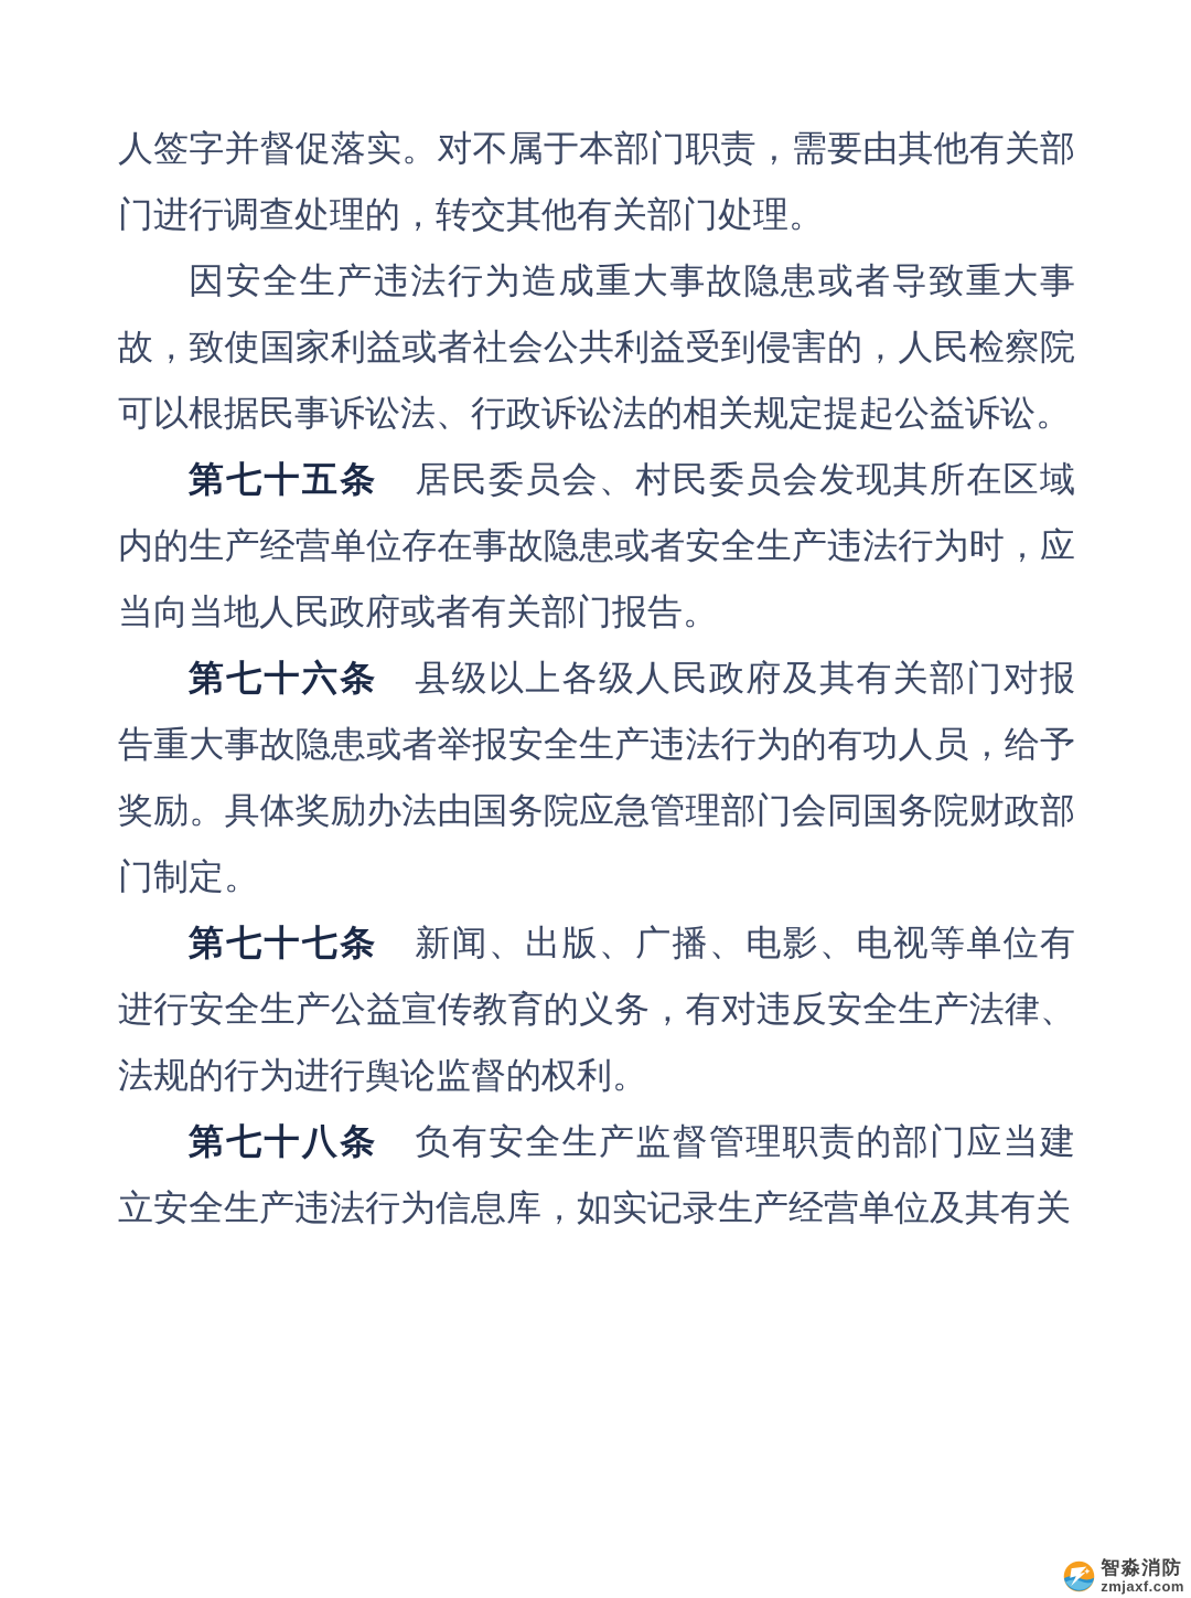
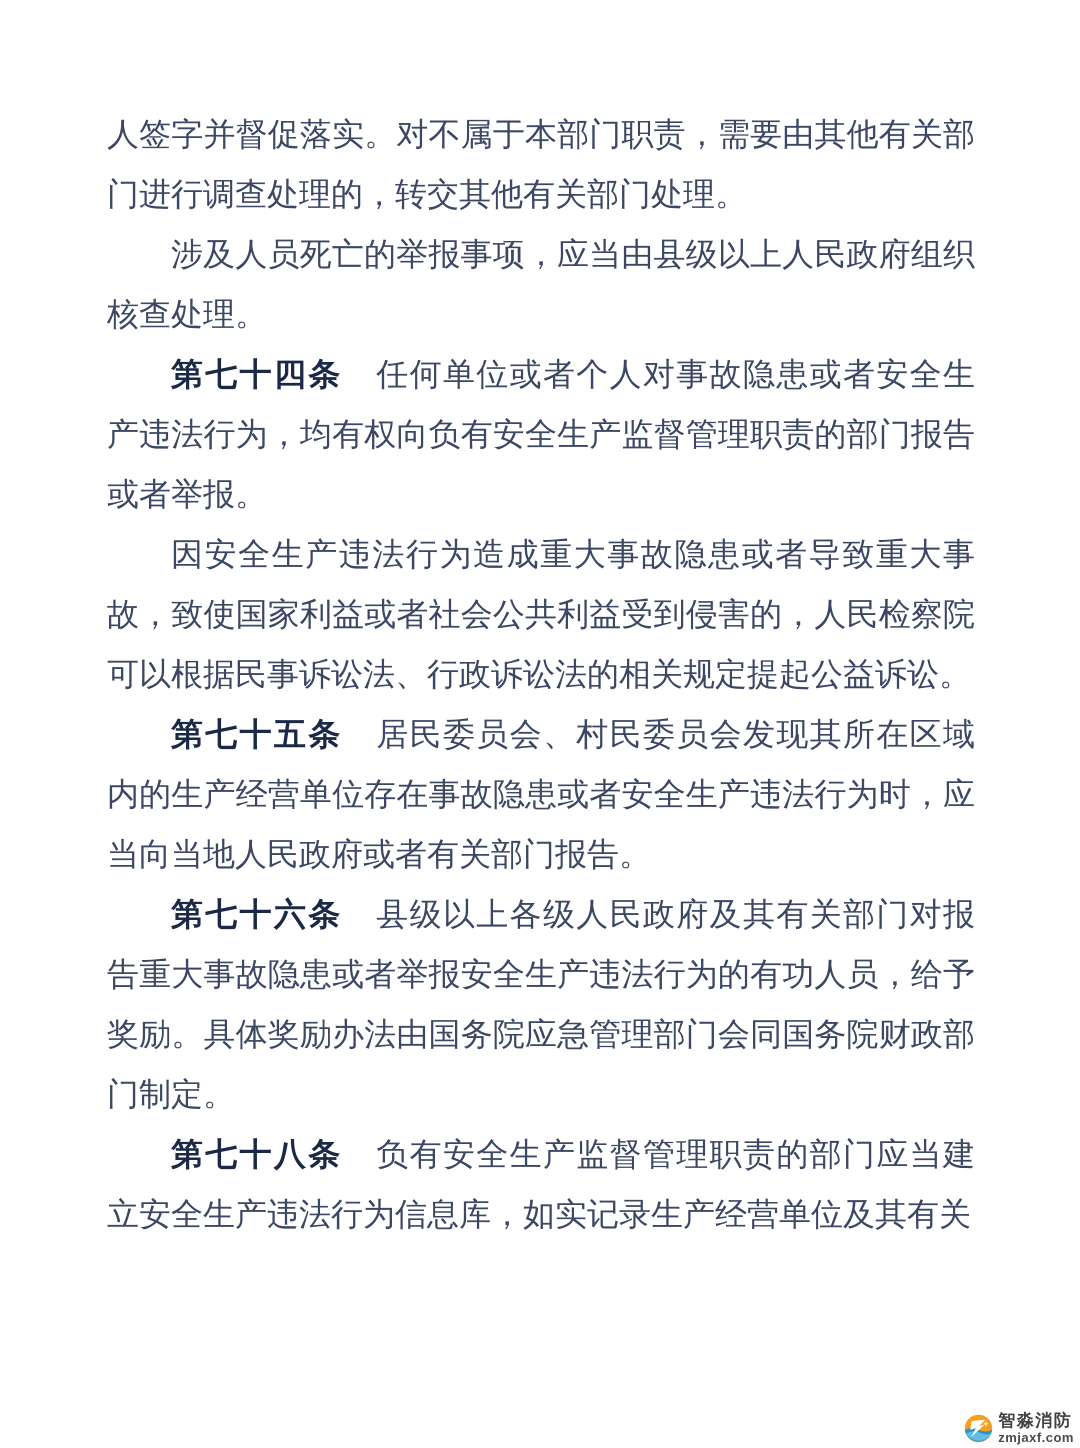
  人签字并督促落实。对不属于本部门职责，需要由其他有关部门进行调查处理的，转交其他有关部门处理。
+ 涉及人员死亡的举报事项，应当由县级以上人民政府组织核查处理。
+ 第七十四条 任何单位或者个人对事故隐患或者安全生产违法行为，均有权向负有安全生产监督管理职责的部门报告或者举报。
  因安全生产违法行为造成重大事故隐患或者导致重大事故，致使国家利益或者社会公共利益受到侵害的，人民检察院可以根据民事诉讼法、行政诉讼法的相关规定提起公益诉讼。
  第七十五条 居民委员会、村民委员会发现其所在区域内的生产经营单位存在事故隐患或者安全生产违法行为时，应当向当地人民政府或者有关部门报告。
  第七十六条 县级以上各级人民政府及其有关部门对报告重大事故隐患或者举报安全生产违法行为的有功人员，给予奖励。具体奖励办法由国务院应急管理部门会同国务院财政部门制定。
- 第七十七条 新闻、出版、广播、电影、电视等单位有进行安全生产公益宣传教育的义务，有对违反安全生产法律、法规的行为进行舆论监督的权利。
  第七十八条 负有安全生产监督管理职责的部门应当建立安全生产违法行为信息库，如实记录生产经营单位及其有关
  智淼消防
  zmjaxf.com
